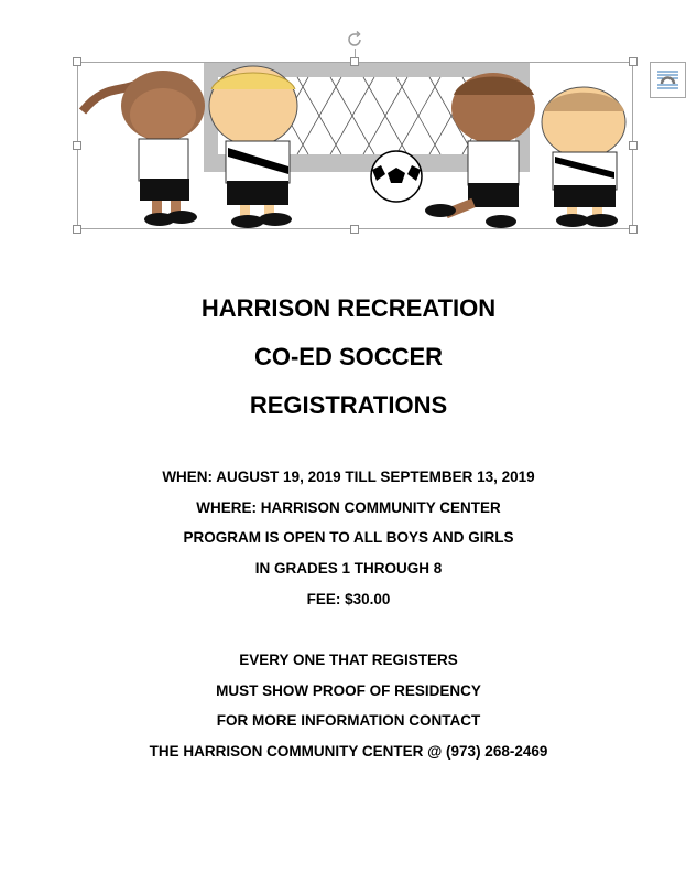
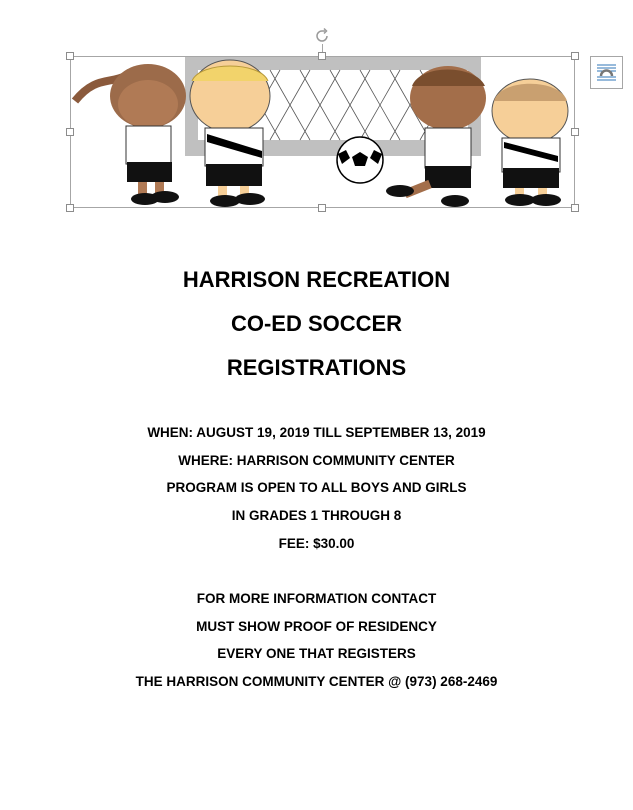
  HARRISON RECREATION
  CO-ED SOCCER
  REGISTRATIONS
  WHEN: AUGUST 19, 2019 TILL SEPTEMBER 13, 2019
  WHERE: HARRISON COMMUNITY CENTER
  PROGRAM IS OPEN TO ALL BOYS AND GIRLS
  IN GRADES 1 THROUGH 8
  FEE: $30.00
- EVERY ONE THAT REGISTERS
+ FOR MORE INFORMATION CONTACT
  MUST SHOW PROOF OF RESIDENCY
- FOR MORE INFORMATION CONTACT
+ EVERY ONE THAT REGISTERS
  THE HARRISON COMMUNITY CENTER @ (973) 268-2469
